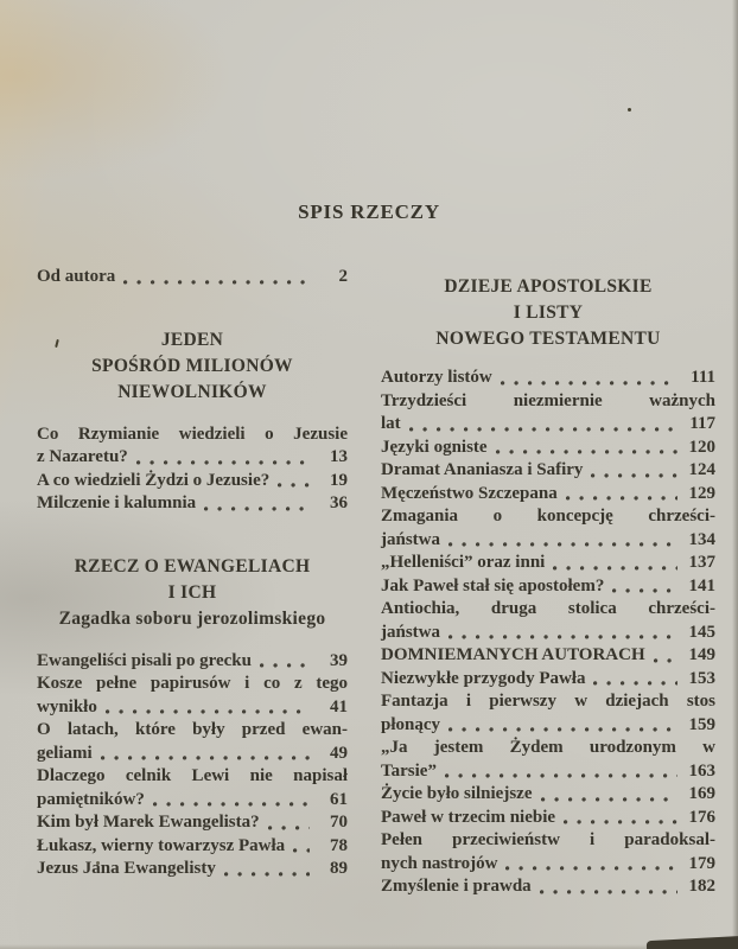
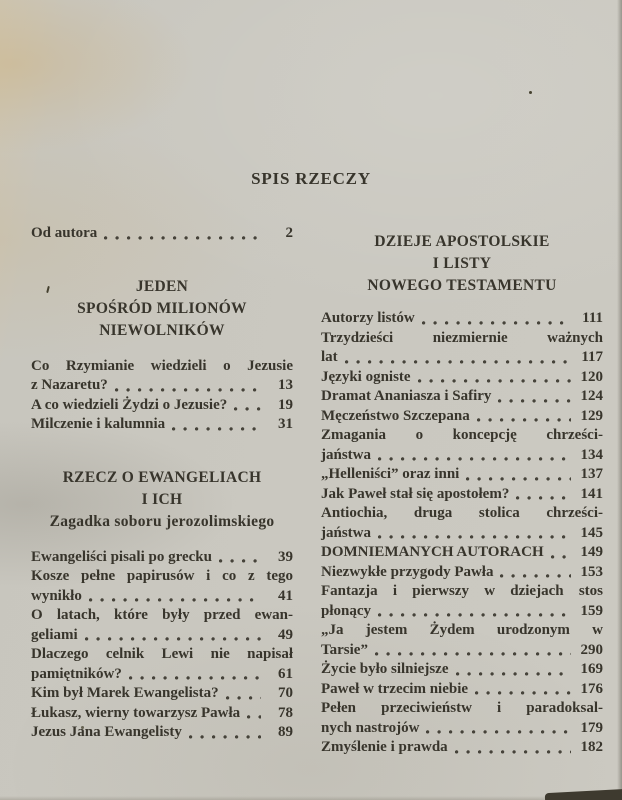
  SPIS RZECZY
  Od autora
  2
  JEDEN
  SPOŚRÓD MILIONÓW NIEWOLNIKÓW
  Co Rzymianie wiedzieli o Jezusie
  z Nazaretu?
  13
  A co wiedzieli Żydzi o Jezusie?
  19
  Milczenie i kalumnia
- 36
+ 31
  RZECZ O EWANGELIACH
  I ICH
  Zagadka soboru jerozolimskiego
  Ewangeliści pisali po grecku
  39
  Kosze pełne papirusów i co z tego
  wynikło
  41
  O latach, które były przed ewan-
  geliami
  49
  Dlaczego celnik Lewi nie napisał
  pamiętników?
  61
  Kim był Marek Ewangelista?
  70
  Łukasz, wierny towarzysz Pawła
  78
  Jezus Jana Ewangelisty
  89
  DZIEJE APOSTOLSKIE
  I LISTY
  NOWEGO TESTAMENTU
  Autorzy listów
  111
  Trzydzieści niezmiernie ważnych
  lat
  117
  Języki ogniste
  120
  Dramat Ananiasza i Safiry
  124
  Męczeństwo Szczepana
  129
  Zmagania o koncepcję chrześci-
  jaństwa
  134
  „Helleniści” oraz inni
  137
  Jak Paweł stał się apostołem?
  141
  Antiochia, druga stolica chrześci-
  jaństwa
  145
  DOMNIEMANYCH AUTORACH
  149
  Niezwykłe przygody Pawła
  153
  Fantazja i pierwszy w dziejach stos
  płonący
  159
  „Ja jestem Żydem urodzonym w
  Tarsie”
- 163
+ 290
  Życie było silniejsze
  169
  Paweł w trzecim niebie
  176
  Pełen przeciwieństw i paradoksal-
  nych nastrojów
  179
  Zmyślenie i prawda
  182
